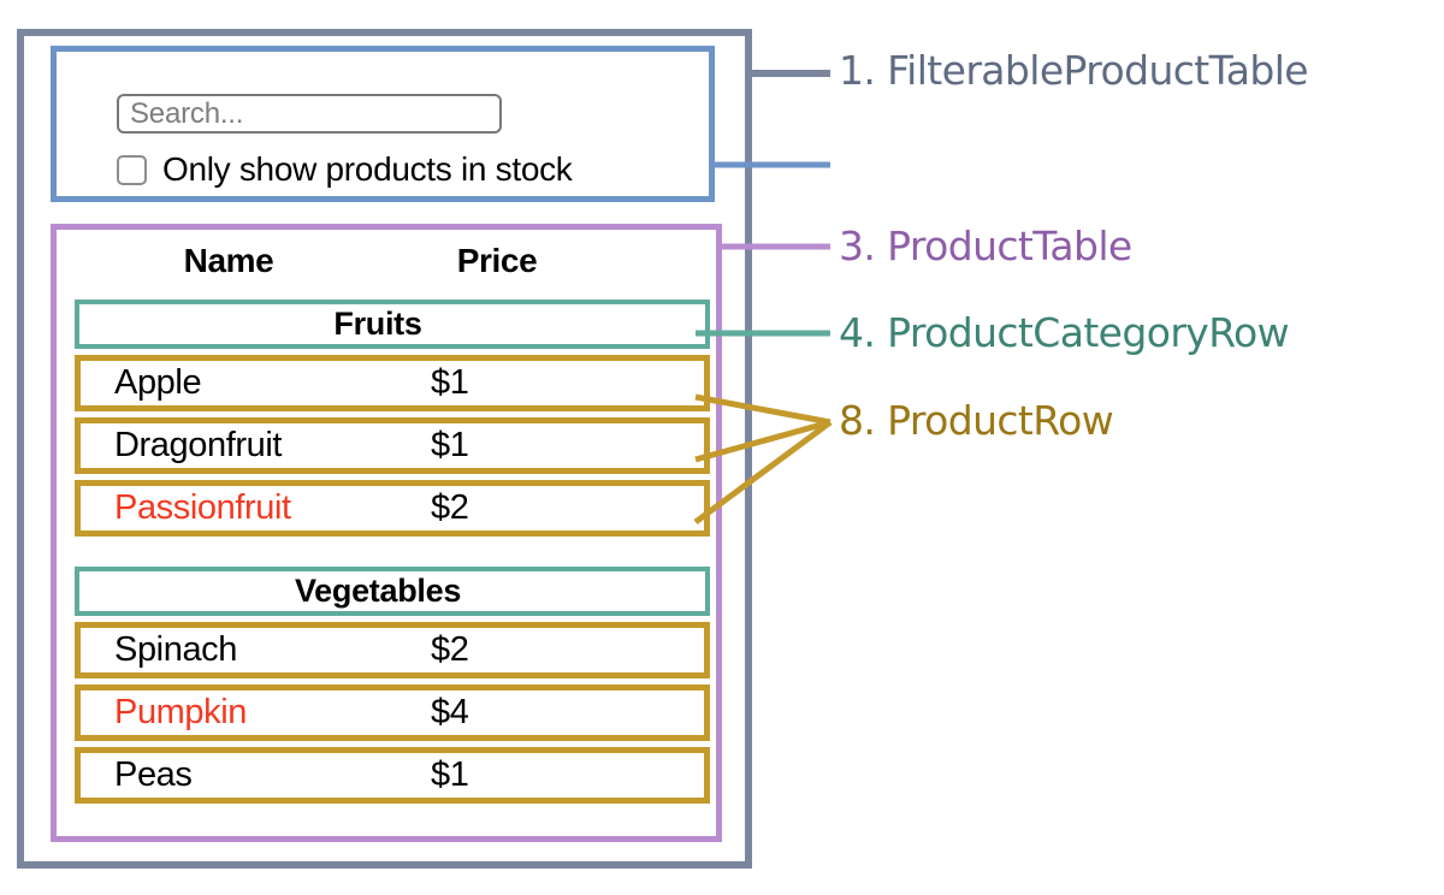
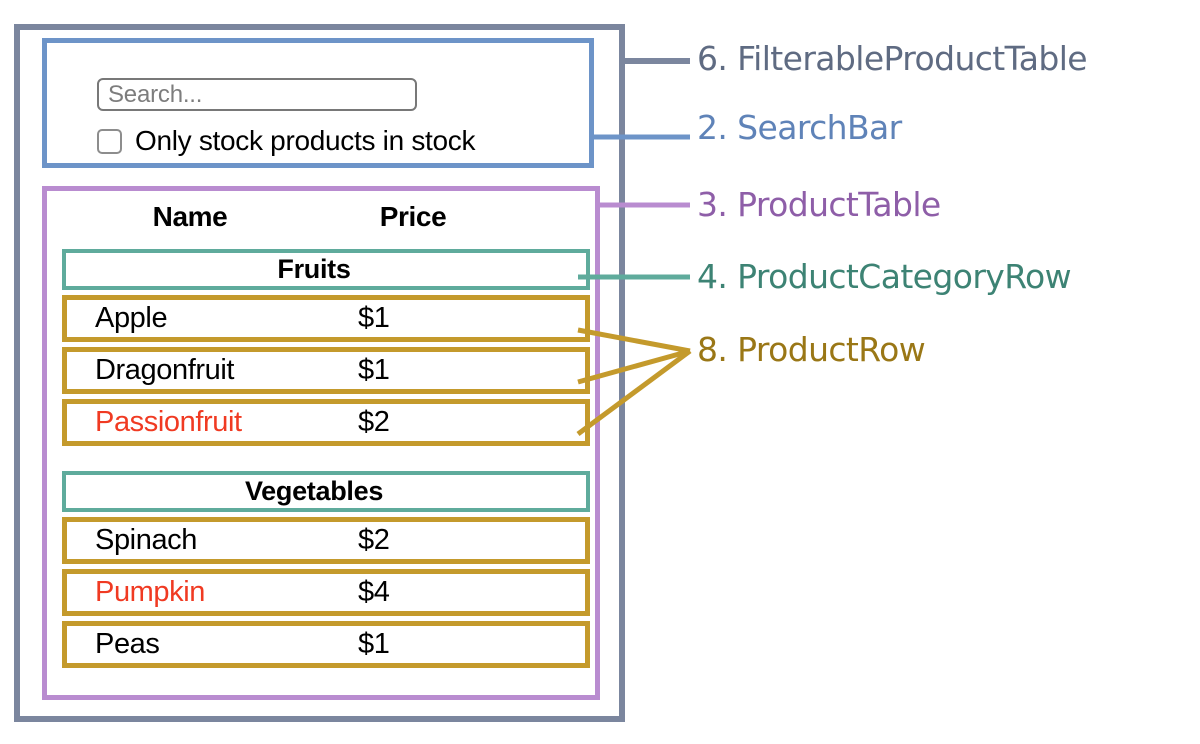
  Search...
- Only show products in stock
+ Only stock products in stock
  Name
  Price
  Fruits
  Apple
  $1
  Dragonfruit
  $1
  Passionfruit
  $2
  Vegetables
  Spinach
  $2
  Pumpkin
  $4
  Peas
  $1
- 1. FilterableProductTable
+ 6. FilterableProductTable
+ 2. SearchBar
  3. ProductTable
  4. ProductCategoryRow
  8. ProductRow
